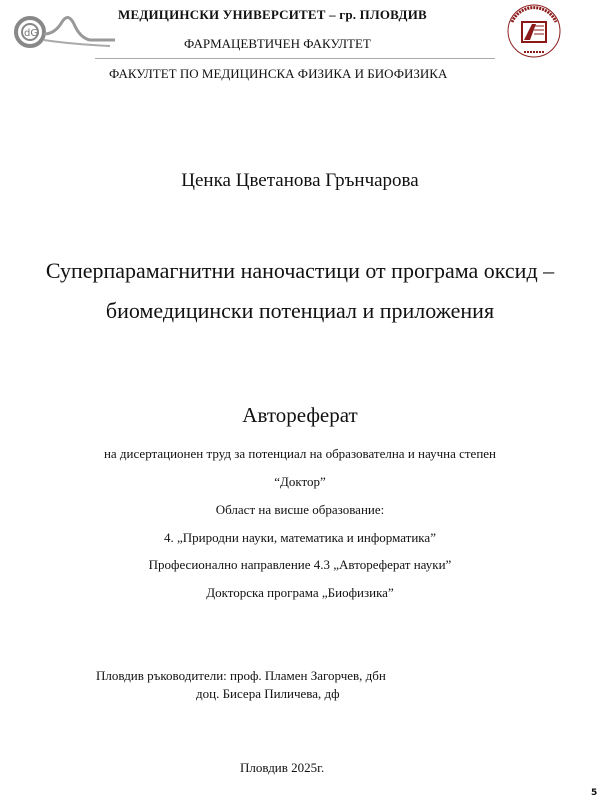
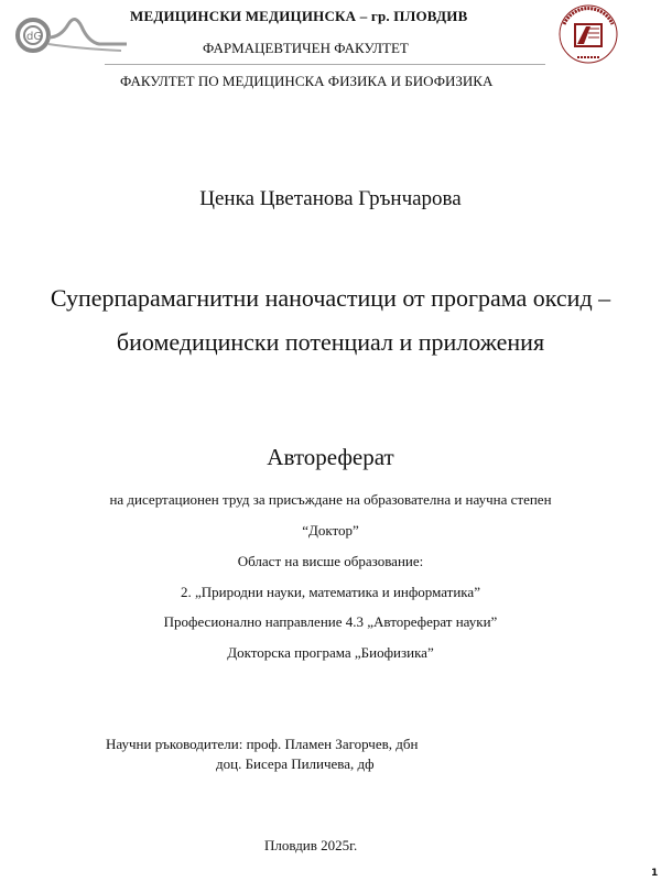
  dG
- МЕДИЦИНСКИ УНИВЕРСИТЕТ – гр. ПЛОВДИВ
+ МЕДИЦИНСКИ МЕДИЦИНСКА – гр. ПЛОВДИВ
  ФАРМАЦЕВТИЧЕН ФАКУЛТЕТ
  ФАКУЛТЕТ ПО МЕДИЦИНСКА ФИЗИКА И БИОФИЗИКА
  Ценка Цветанова Грънчарова
  Суперпарамагнитни наночастици от програма оксид –
  биомедицински потенциал и приложения
  Автореферат
- на дисертационен труд за потенциал на образователна и научна степен
+ на дисертационен труд за присъждане на образователна и научна степен
  “Доктор”
  Област на висше образование:
- 4. „Природни науки, математика и информатика”
+ 2. „Природни науки, математика и информатика”
  Професионално направление 4.3 „Автореферат науки”
  Докторска програма „Биофизика”
- Пловдив ръководители: проф. Пламен Загорчев, дбн
+ Научни ръководители: проф. Пламен Загорчев, дбн
  доц. Бисера Пиличева, дф
  Пловдив 2025г.
- 5
+ 1
